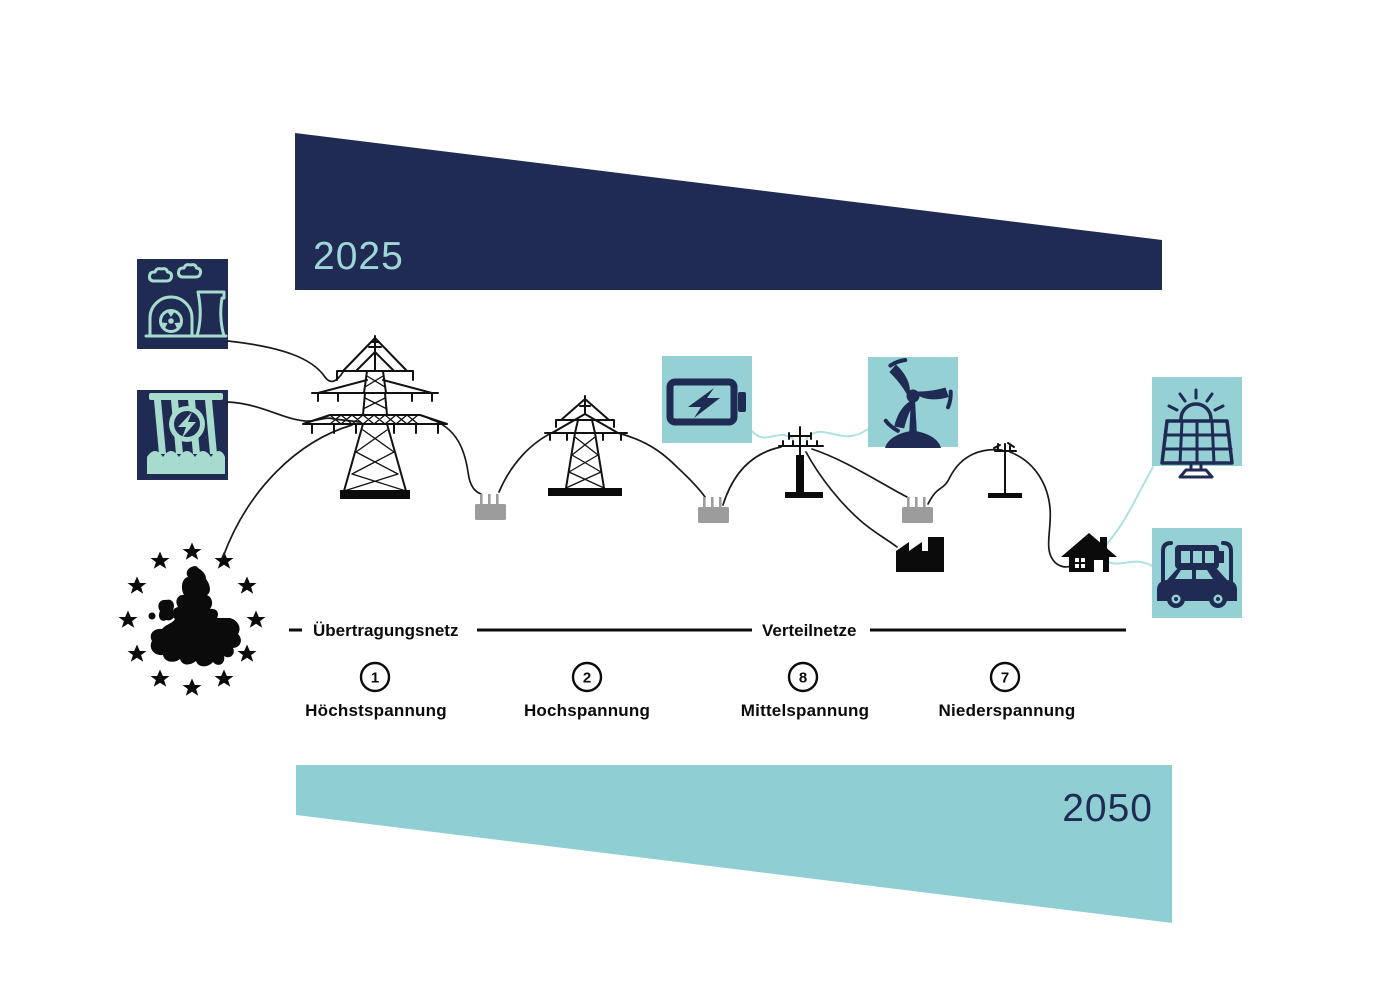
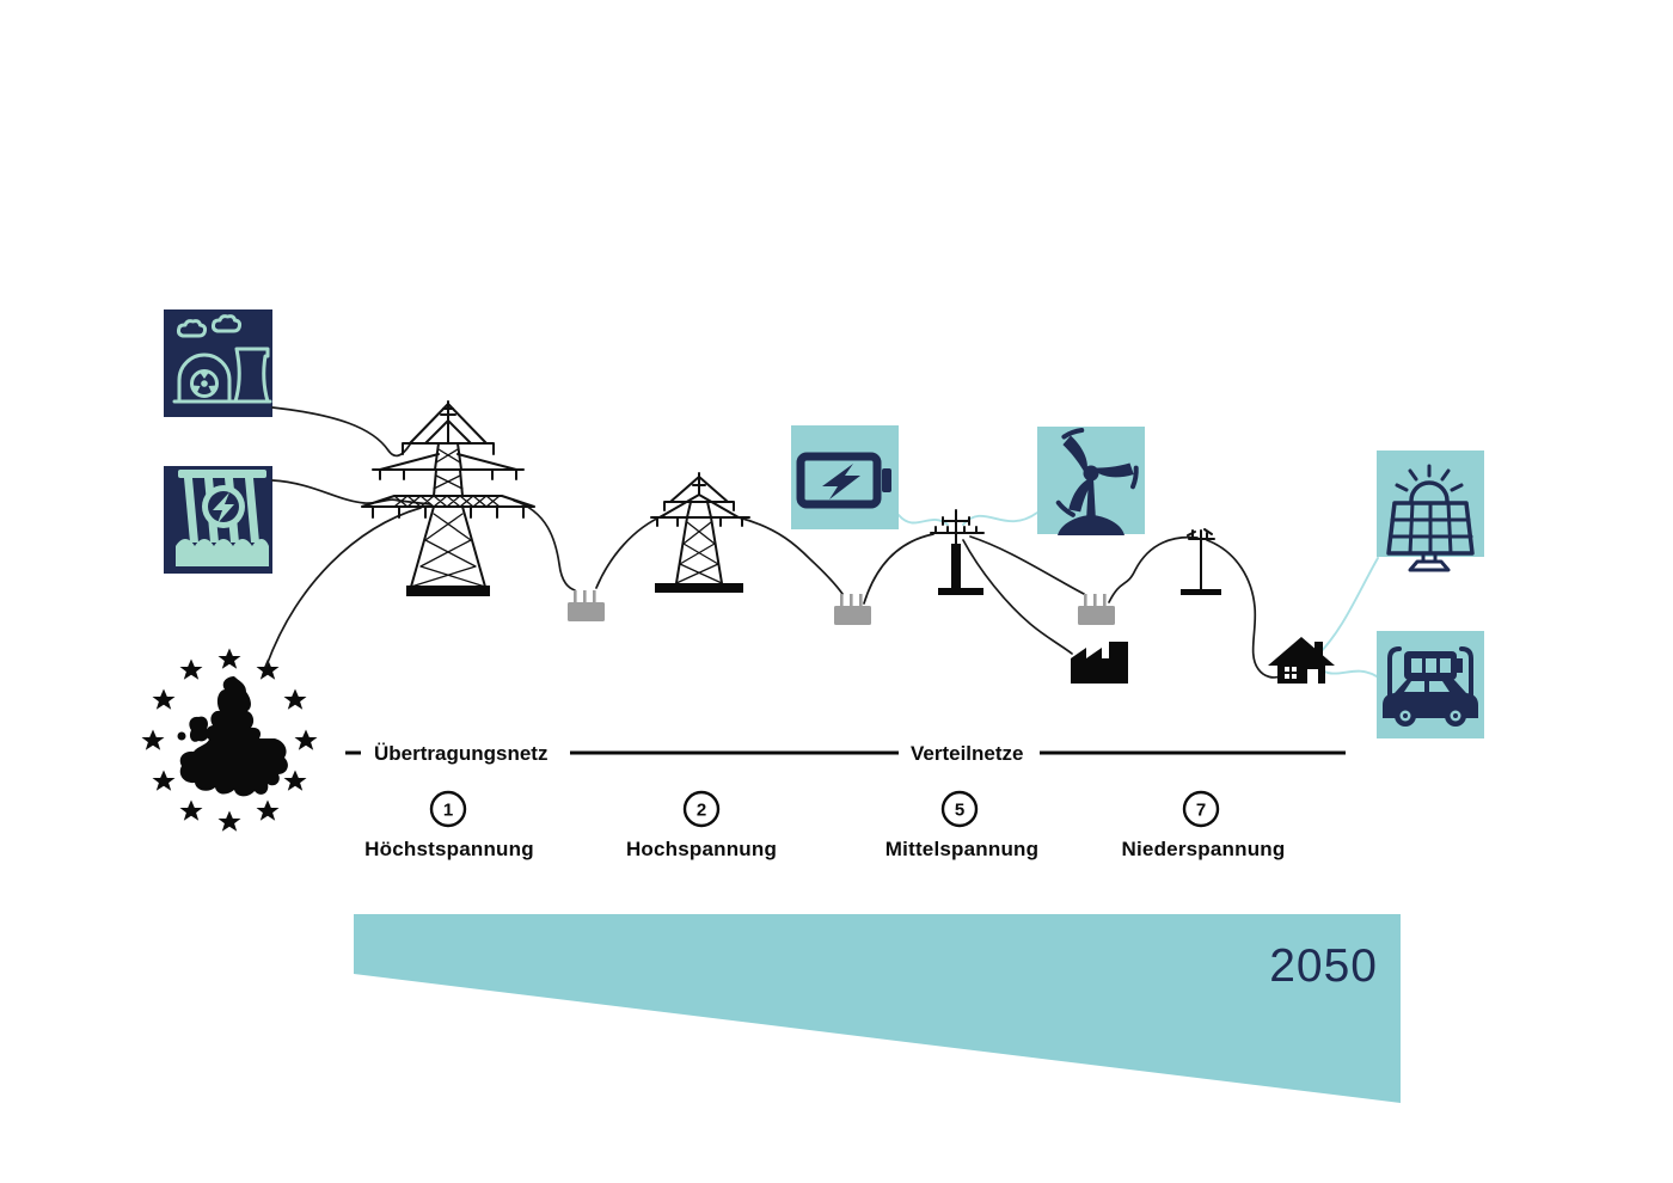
- 2025
  2050
  Übertragungsnetz
  Verteilnetze
  1
  Höchstspannung
  2
  Hochspannung
- 8
+ 5
  Mittelspannung
  7
  Niederspannung
